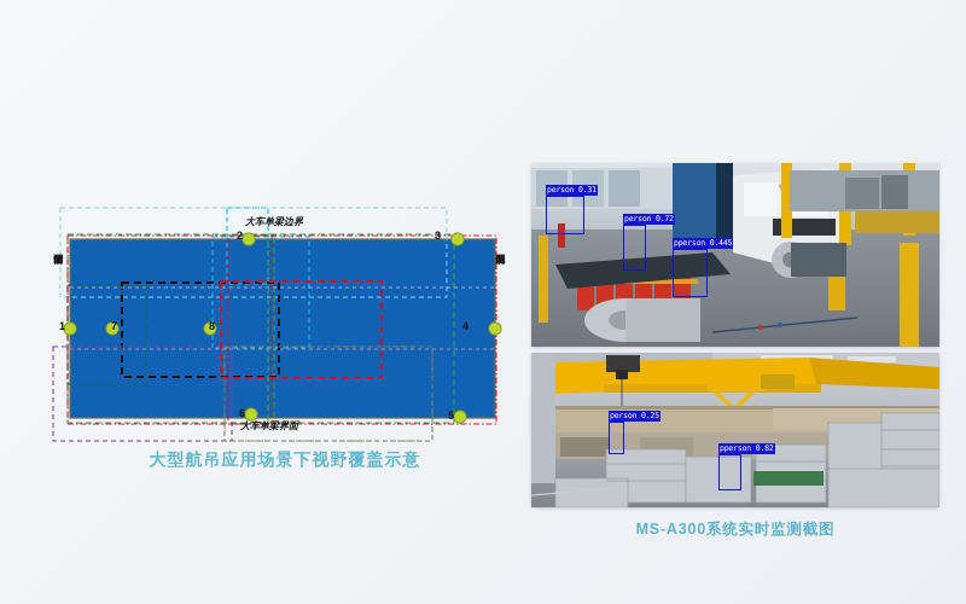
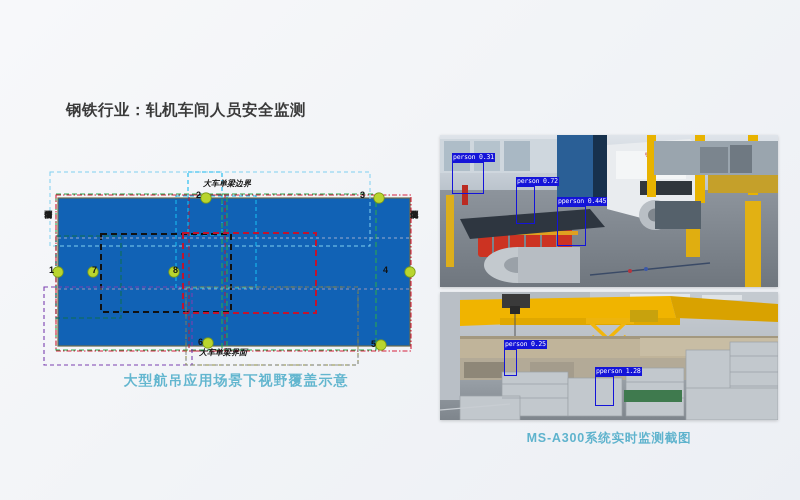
+ 钢铁行业：轧机车间人员安全监测
  1
  2
  3
  4
  5
  6
  7
  8
  大车单梁边界
  大车单梁界面
  大型航吊应用场景下视野覆盖示意
  person 0.31
  person 0.72
  pperson 0.445
  person 0.25
- pperson 0.82
+ pperson 1.28
  MS-A300系统实时监测截图
